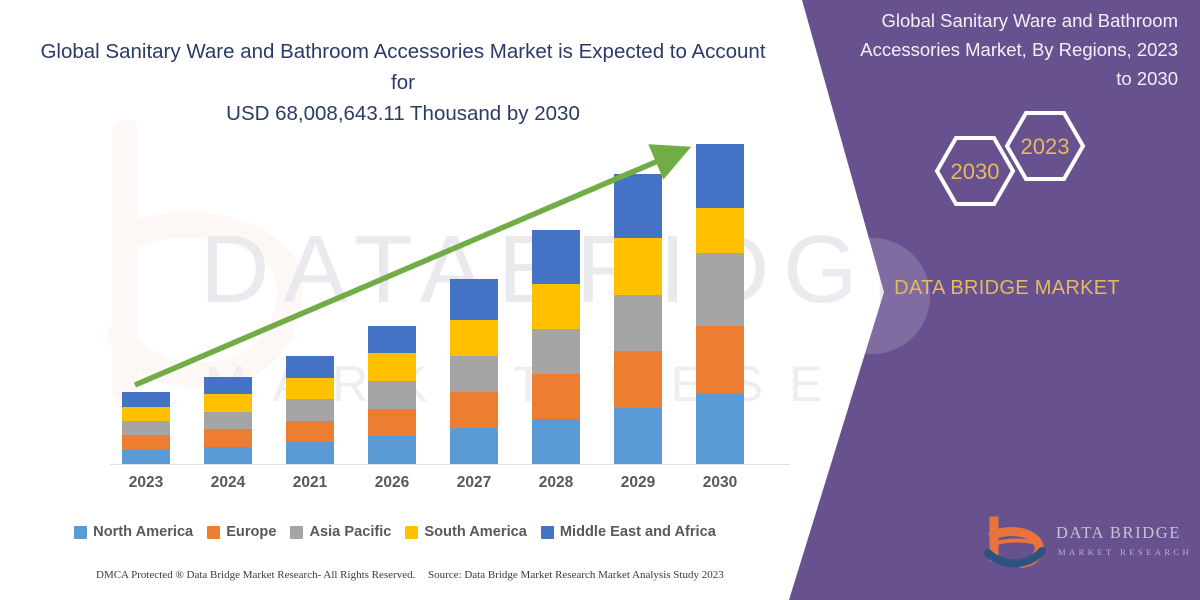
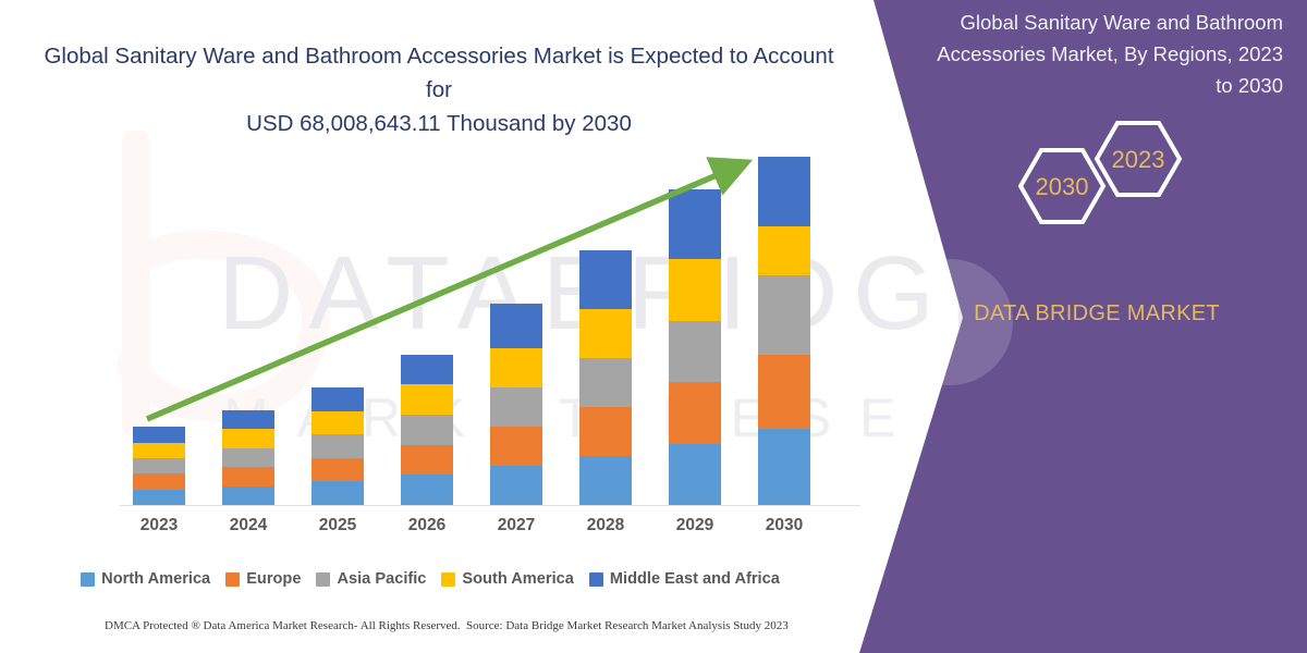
  Global Sanitary Ware and Bathroom Accessories Market is Expected to Account for
  USD 68,008,643.11 Thousand by 2030
  2023
  2024
- 2021
+ 2025
  2026
  2027
  2028
  2029
  2030
  North America
  Europe
  Asia Pacific
  South America
  Middle East and Africa
- DMCA Protected ® Data Bridge Market Research- All Rights Reserved.
+ DMCA Protected ® Data America Market Research- All Rights Reserved.
  Source: Data Bridge Market Research Market Analysis Study 2023
  Global Sanitary Ware and Bathroom
  Accessories Market, By Regions, 2023
  to 2030
  2030
  2023
  DATA BRIDGE MARKET
- DATA BRIDGE
- MARKET RESEARCH
